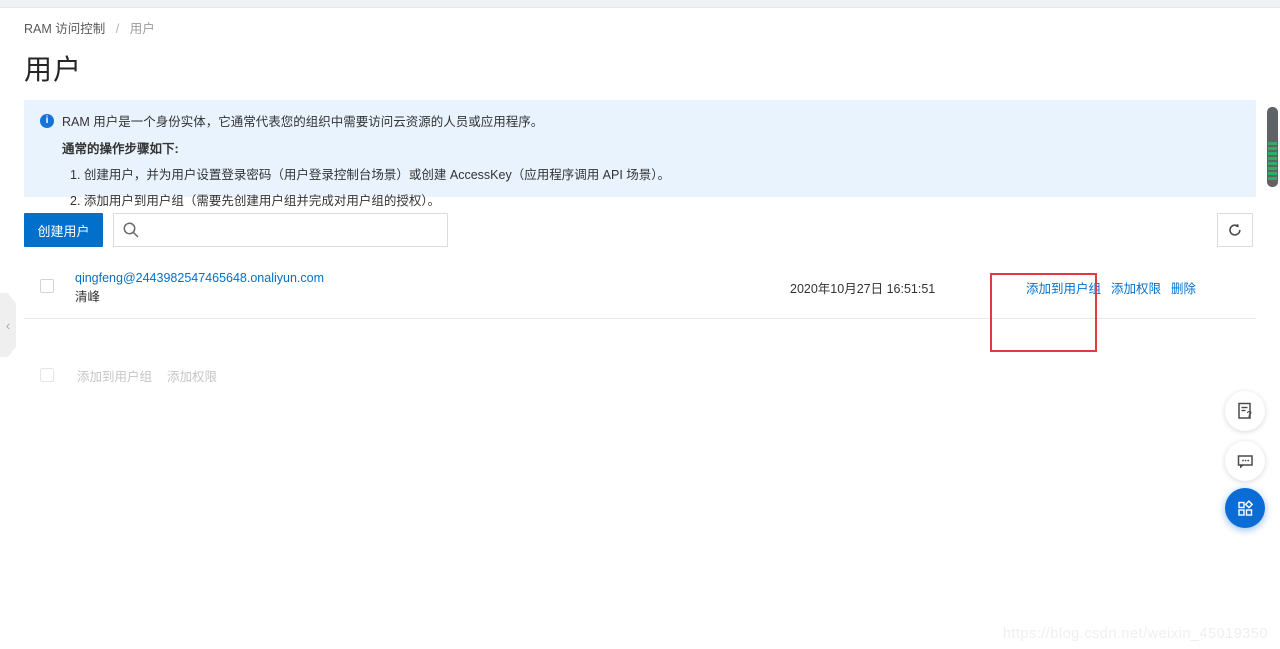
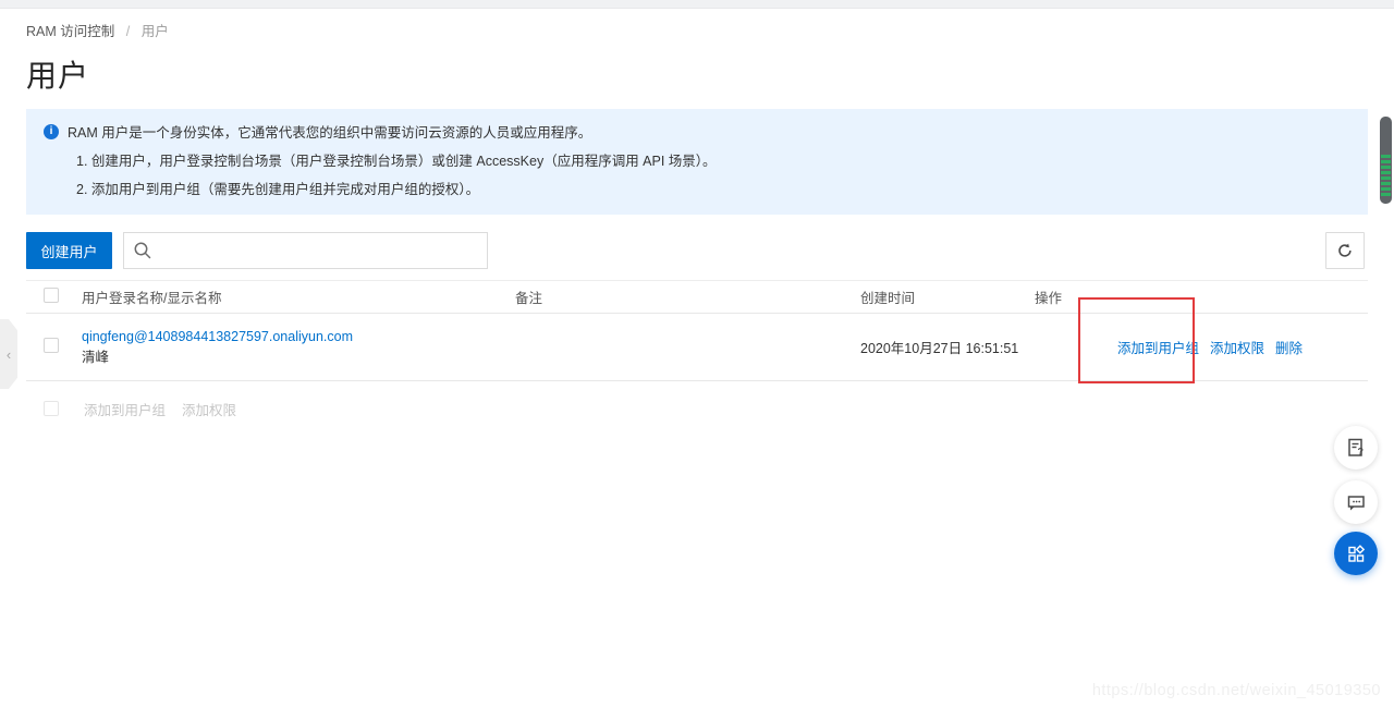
  RAM 访问控制 / 用户
  用户
  i
  RAM 用户是一个身份实体，它通常代表您的组织中需要访问云资源的人员或应用程序。
- 通常的操作步骤如下:
- 1. 创建用户，并为用户设置登录密码（用户登录控制台场景）或创建 AccessKey（应用程序调用 API 场景）。
+ 1. 创建用户，用户登录控制台场景（用户登录控制台场景）或创建 AccessKey（应用程序调用 API 场景）。
  2. 添加用户到用户组（需要先创建用户组并完成对用户组的授权）。
  创建用户
+ 用户登录名称/显示名称
+ 备注
+ 创建时间
+ 操作
- qingfeng@2443982547465648.onaliyun.com
+ qingfeng@1408984413827597.onaliyun.com
  清峰
  2020年10月27日 16:51:51
  添加到用户组
  添加权限
  删除
  添加到用户组
  添加权限
  ?
  ‹
